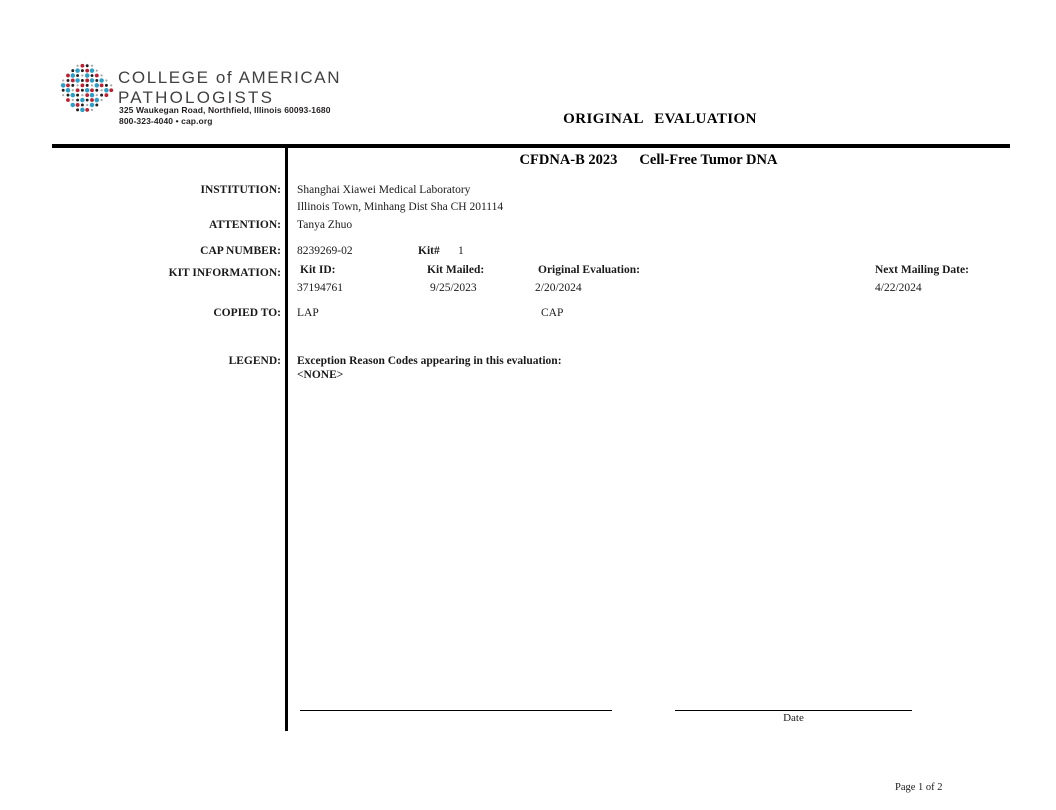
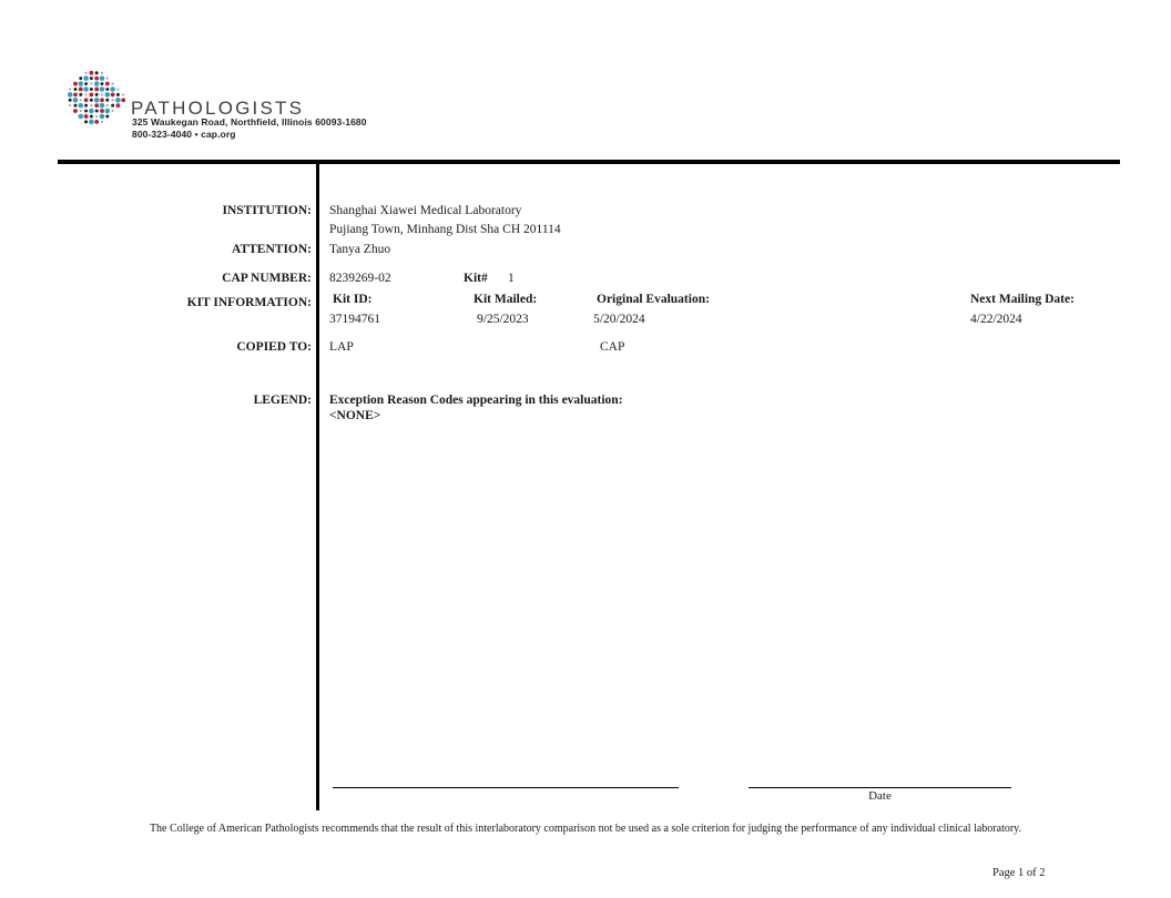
- COLLEGE of AMERICAN
  PATHOLOGISTS
  325 Waukegan Road, Northfield, Illinois 60093-1680
  800-323-4040 • cap.org
- ORIGINAL EVALUATION
- CFDNA-B 2023 Cell-Free Tumor DNA
  INSTITUTION:
  ATTENTION:
  CAP NUMBER:
  KIT INFORMATION:
  COPIED TO:
  LEGEND:
  Shanghai Xiawei Medical Laboratory
- Illinois Town, Minhang Dist Sha CH 201114
+ Pujiang Town, Minhang Dist Sha CH 201114
  Tanya Zhuo
  8239269-02
  Kit#
  1
  Kit ID:
  Kit Mailed:
  Original Evaluation:
  Next Mailing Date:
  37194761
  9/25/2023
- 2/20/2024
+ 5/20/2024
  4/22/2024
  LAP
  CAP
  Exception Reason Codes appearing in this evaluation:
  <NONE>
  Date
+ The College of American Pathologists recommends that the result of this interlaboratory comparison not be used as a sole criterion for judging the performance of any individual clinical laboratory.
  Page 1 of 2
